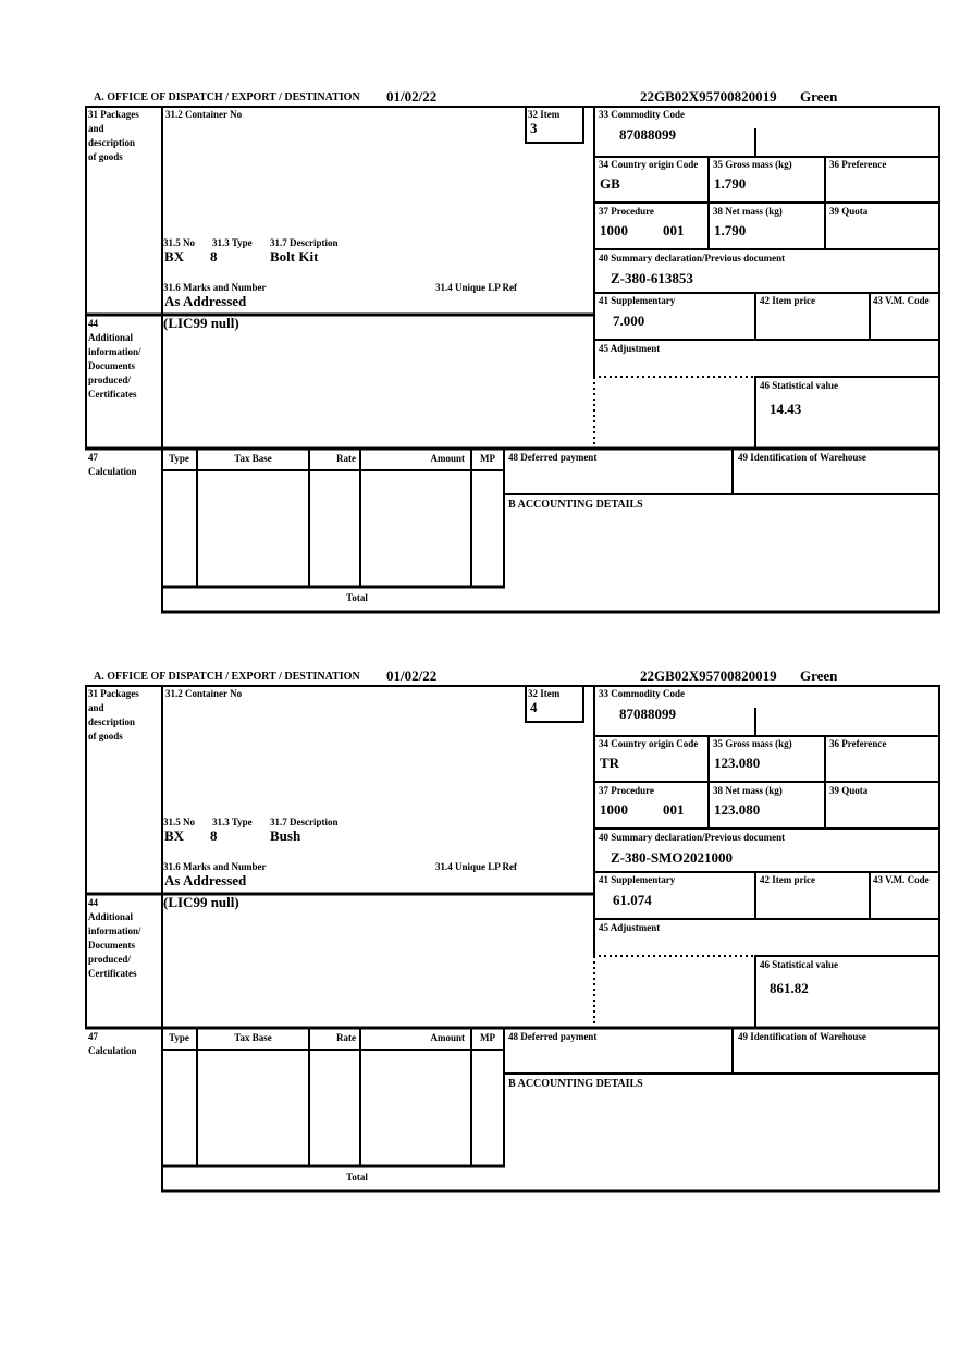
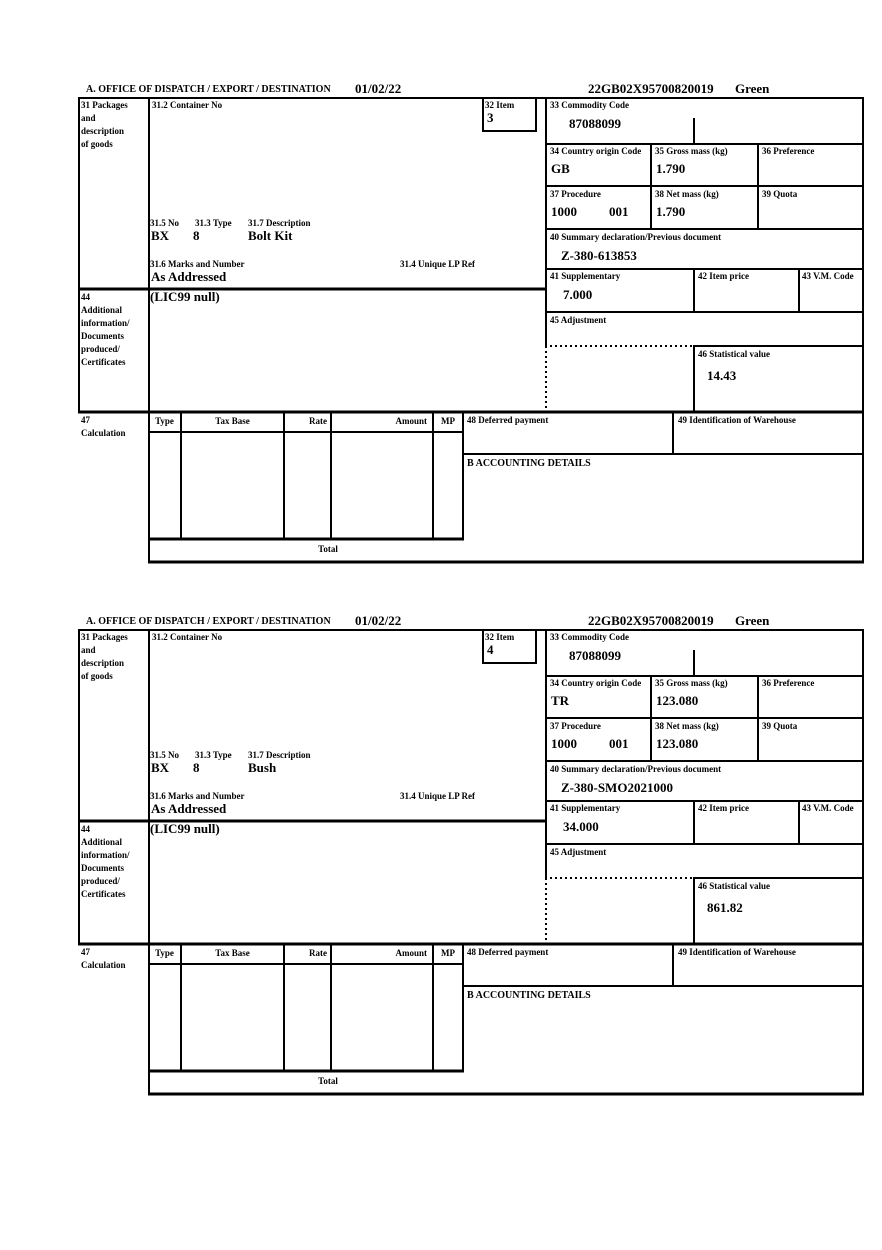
  A. OFFICE OF DISPATCH / EXPORT / DESTINATION
  01/02/22
  22GB02X95700820019
  Green
  31 Packages
  and
  description
  of goods
  31.2 Container No
  32 Item
  3
  33 Commodity Code
  87088099
  34 Country origin Code
  GB
  35 Gross mass (kg)
  1.790
  36 Preference
  37 Procedure
  1000
  001
  38 Net mass (kg)
  1.790
  39 Quota
  40 Summary declaration/Previous document
  Z-380-613853
  41 Supplementary
  7.000
  42 Item price
  43 V.M. Code
  45 Adjustment
  46 Statistical value
  14.43
  31.5 No
  31.3 Type
  31.7 Description
  BX
  8
  Bolt Kit
  31.6 Marks and Number
  31.4 Unique LP Ref
  As Addressed
  44
  Additional
  information/
  Documents
  produced/
  Certificates
  (LIC99 null)
  47
  Calculation
  Type
  Tax Base
  Rate
  Amount
  MP
  48 Deferred payment
  49 Identification of Warehouse
  B ACCOUNTING DETAILS
  Total
  A. OFFICE OF DISPATCH / EXPORT / DESTINATION
  01/02/22
  22GB02X95700820019
  Green
  31 Packages
  and
  description
  of goods
  31.2 Container No
  32 Item
  4
  33 Commodity Code
  87088099
  34 Country origin Code
  TR
  35 Gross mass (kg)
  123.080
  36 Preference
  37 Procedure
  1000
  001
  38 Net mass (kg)
  123.080
  39 Quota
  40 Summary declaration/Previous document
  Z-380-SMO2021000
  41 Supplementary
- 61.074
+ 34.000
  42 Item price
  43 V.M. Code
  45 Adjustment
  46 Statistical value
  861.82
  31.5 No
  31.3 Type
  31.7 Description
  BX
  8
  Bush
  31.6 Marks and Number
  31.4 Unique LP Ref
  As Addressed
  44
  Additional
  information/
  Documents
  produced/
  Certificates
  (LIC99 null)
  47
  Calculation
  Type
  Tax Base
  Rate
  Amount
  MP
  48 Deferred payment
  49 Identification of Warehouse
  B ACCOUNTING DETAILS
  Total
